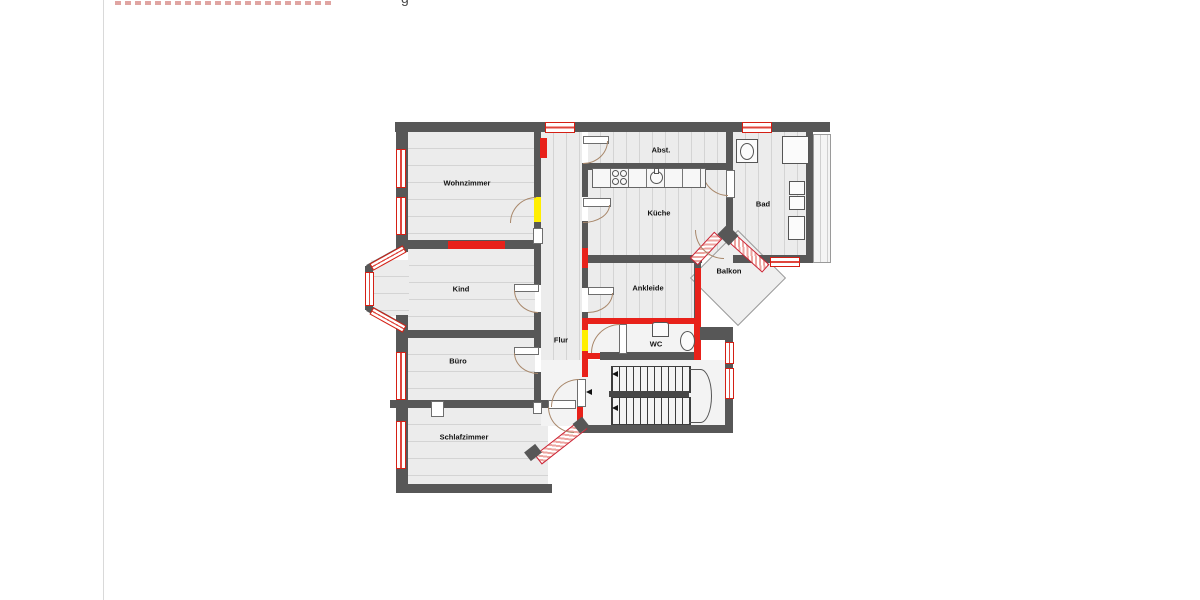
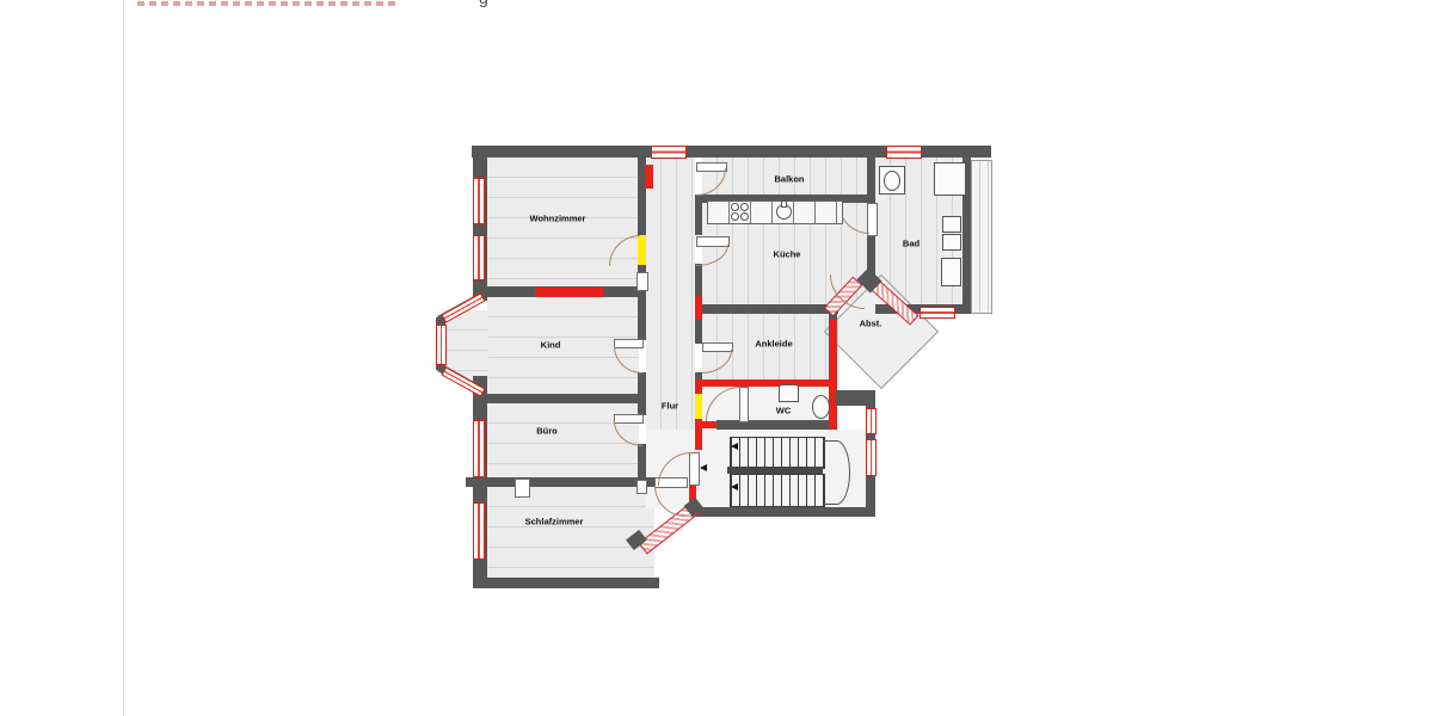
  Wohnzimmer
  Kind
  Büro
  Schlafzimmer
  Flur
  Küche
- Abst.
+ Balkon
  Bad
  Ankleide
  WC
- Balkon
+ Abst.
